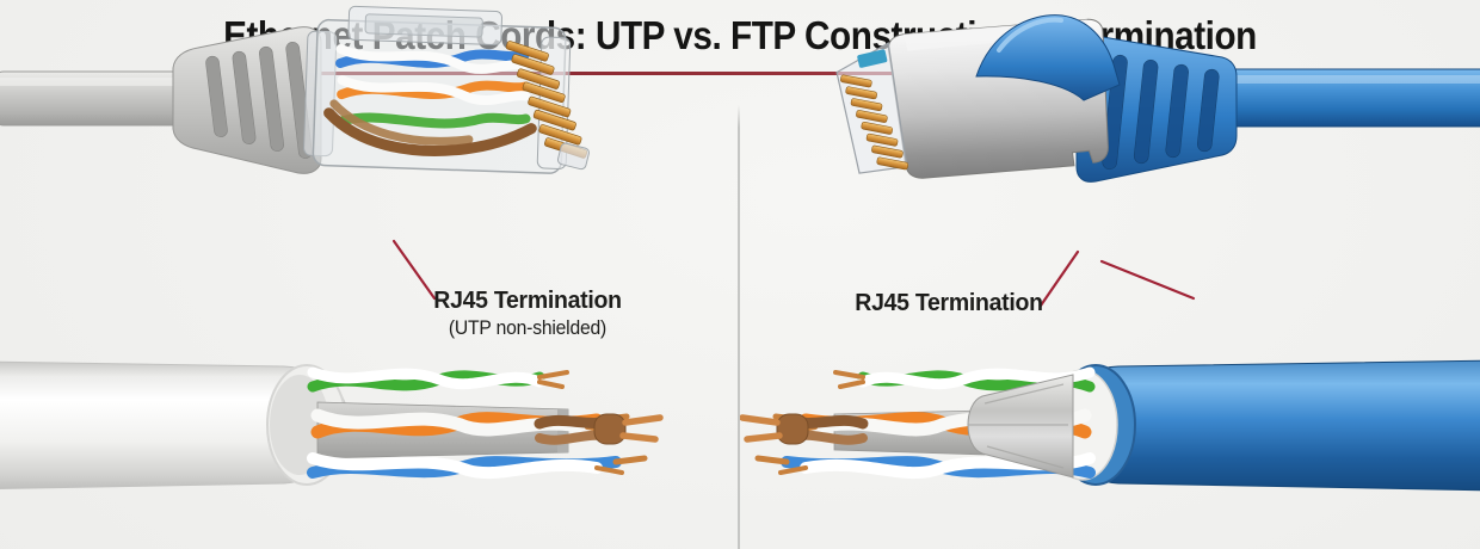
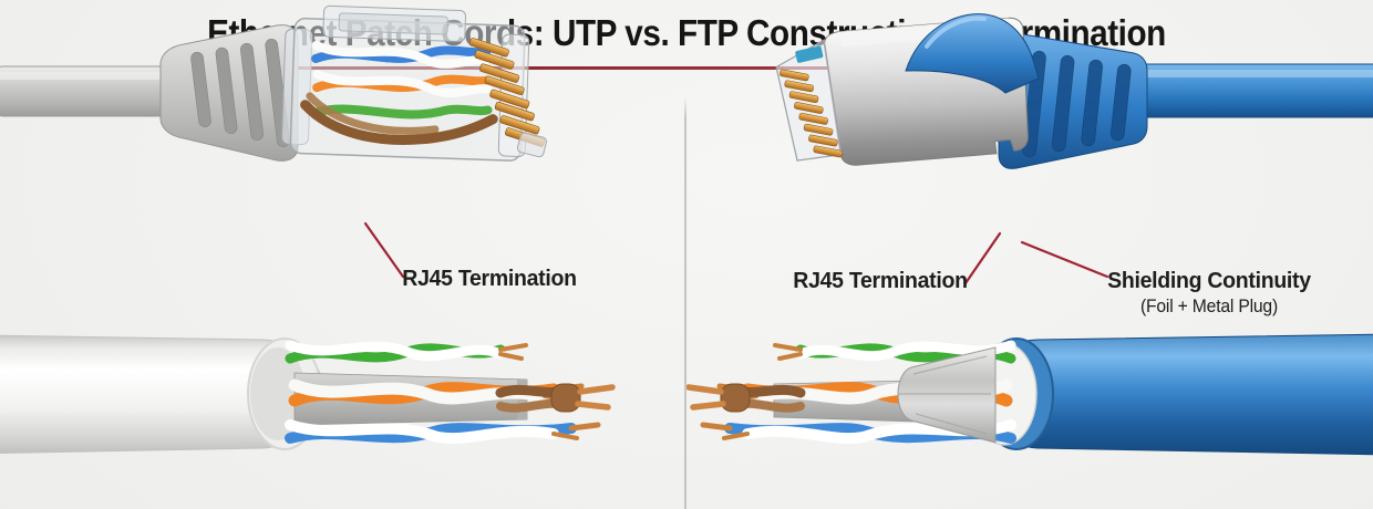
  Etnet Patch Cords: UTP vs. FTP Constrmination
  RJ45 Termination
- (UTP non-shielded)
  RJ45 Termination
+ Shielding Continuity
+ (Foil + Metal Plug)
